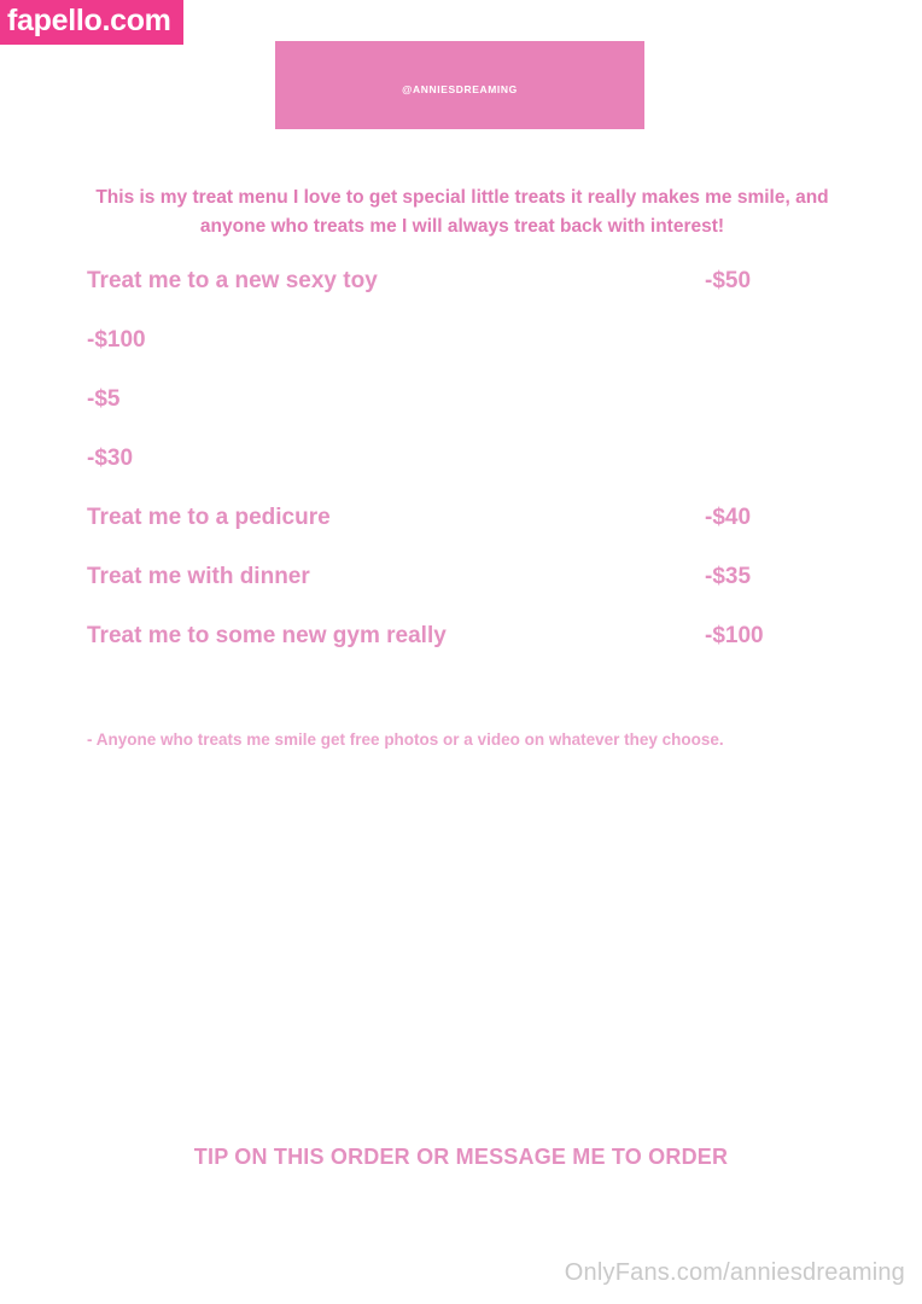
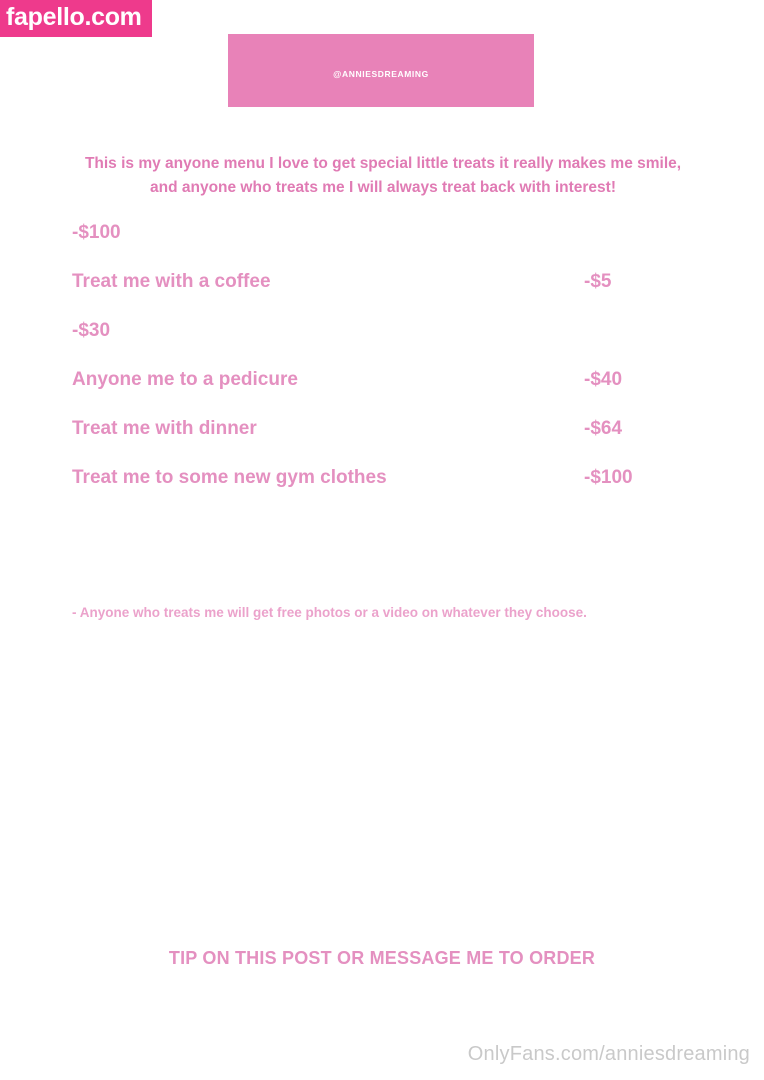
  fapello.com
  @ANNIESDREAMING
- This is my treat menu I love to get special little treats it really makes me smile, and anyone who treats me I will always treat back with interest!
+ This is my anyone menu I love to get special little treats it really makes me smile, and anyone who treats me I will always treat back with interest!
- Treat me to a new sexy toy
- -$50
  -$100
+ Treat me with a coffee
  -$5
  -$30
- Treat me to a pedicure
+ Anyone me to a pedicure
  -$40
  Treat me with dinner
- -$35
+ -$64
- Treat me to some new gym really
+ Treat me to some new gym clothes
  -$100
- - Anyone who treats me smile get free photos or a video on whatever they choose.
+ - Anyone who treats me will get free photos or a video on whatever they choose.
- TIP ON THIS ORDER OR MESSAGE ME TO ORDER
+ TIP ON THIS POST OR MESSAGE ME TO ORDER
  OnlyFans.com/anniesdreaming
